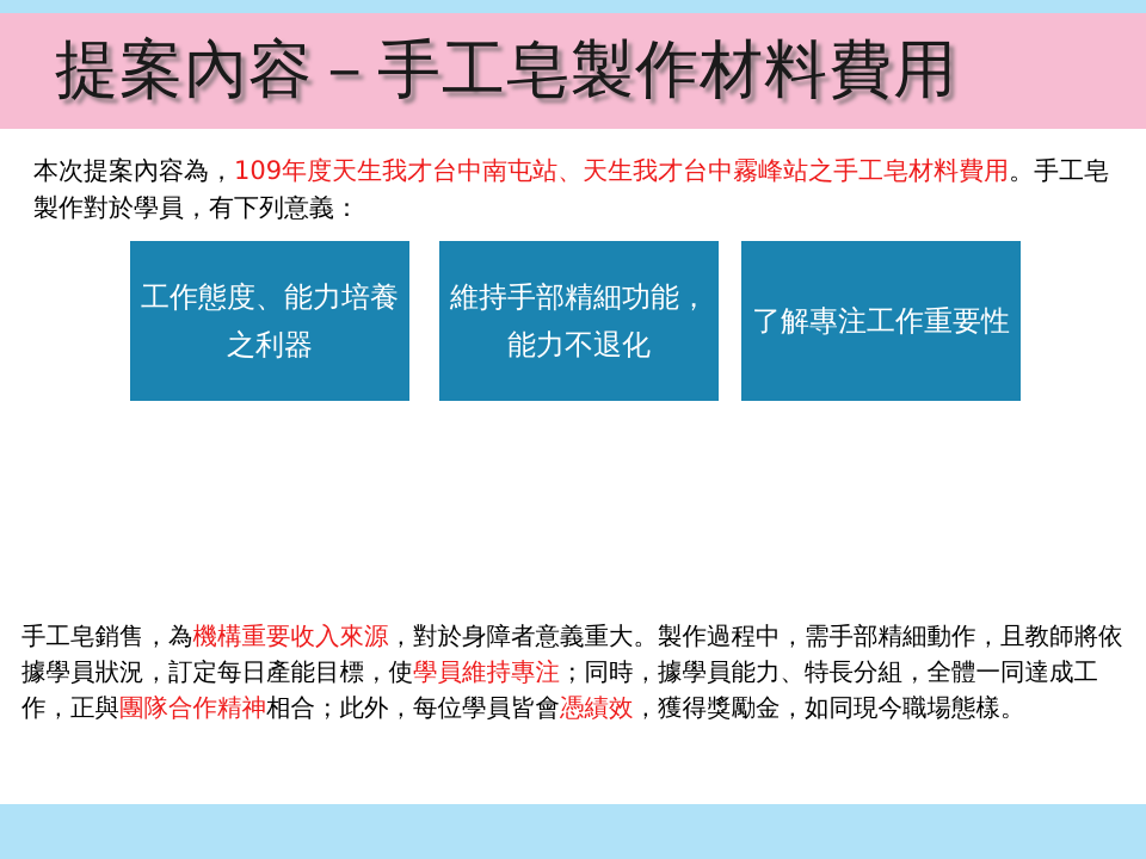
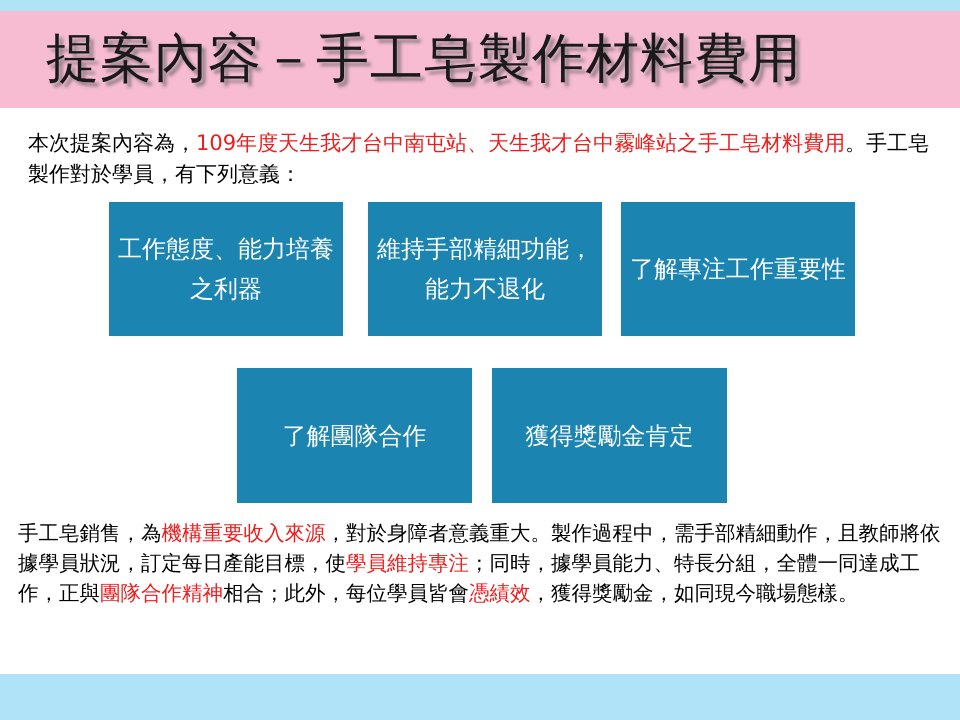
  提案內容－手工皂製作材料費用
  本次提案內容為，109年度天生我才台中南屯站、天生我才台中霧峰站之手工皂材料費用。手工皂製作對於學員，有下列意義：
  工作態度、能力培養之利器
  維持手部精細功能，能力不退化
  了解專注工作重要性
+ 了解團隊合作
+ 獲得獎勵金肯定
  手工皂銷售，為機構重要收入來源，對於身障者意義重大。製作過程中，需手部精細動作，且教師將依據學員狀況，訂定每日產能目標，使學員維持專注；同時，據學員能力、特長分組，全體一同達成工作，正與團隊合作精神相合；此外，每位學員皆會憑績效，獲得獎勵金，如同現今職場態樣。
